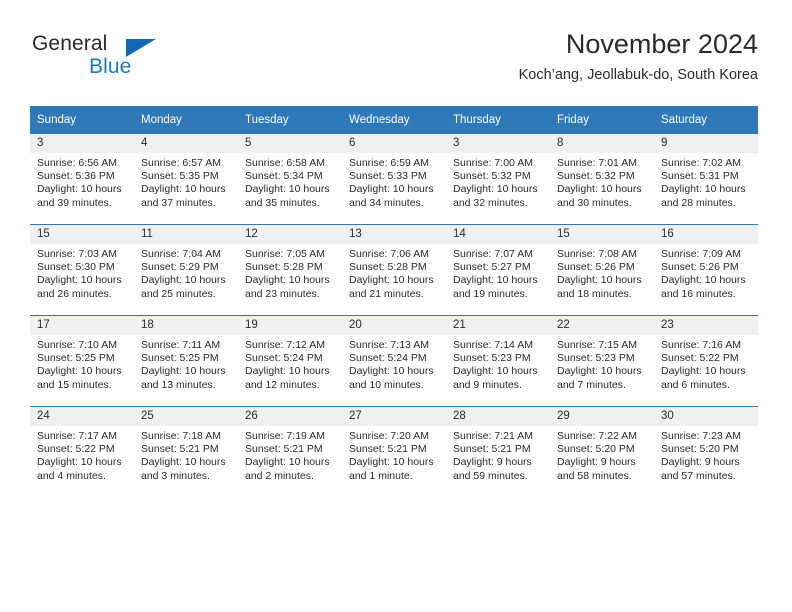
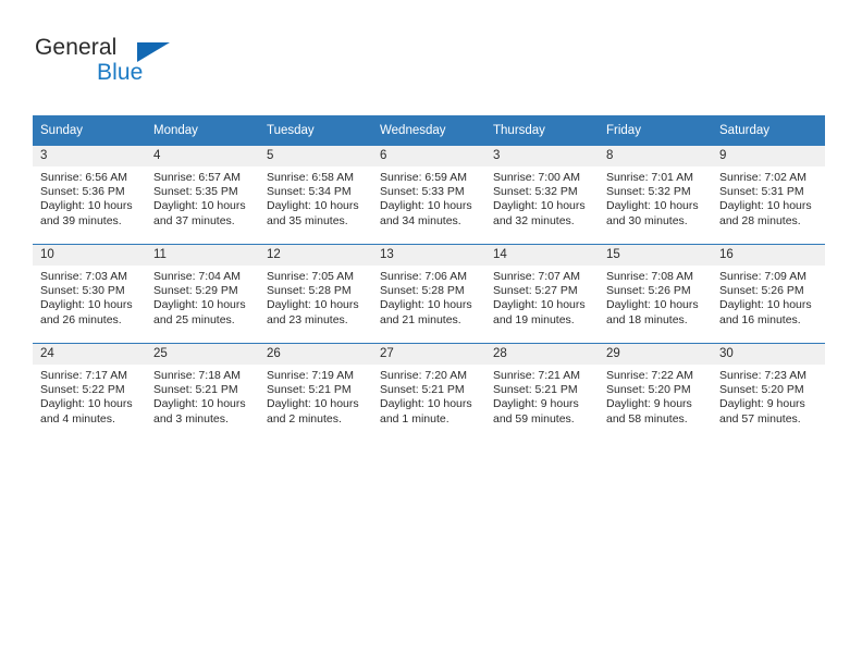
  General
  Blue
- November 2024
- Koch’ang, Jeollabuk-do, South Korea
  Sunday	Monday	Tuesday	Wednesday	Thursday	Friday	Saturday
  3Sunrise: 6:56 AMSunset: 5:36 PMDaylight: 10 hoursand 39 minutes.	4Sunrise: 6:57 AMSunset: 5:35 PMDaylight: 10 hoursand 37 minutes.	5Sunrise: 6:58 AMSunset: 5:34 PMDaylight: 10 hoursand 35 minutes.	6Sunrise: 6:59 AMSunset: 5:33 PMDaylight: 10 hoursand 34 minutes.	3Sunrise: 7:00 AMSunset: 5:32 PMDaylight: 10 hoursand 32 minutes.	8Sunrise: 7:01 AMSunset: 5:32 PMDaylight: 10 hoursand 30 minutes.	9Sunrise: 7:02 AMSunset: 5:31 PMDaylight: 10 hoursand 28 minutes.
- 15Sunrise: 7:03 AMSunset: 5:30 PMDaylight: 10 hoursand 26 minutes.	11Sunrise: 7:04 AMSunset: 5:29 PMDaylight: 10 hoursand 25 minutes.	12Sunrise: 7:05 AMSunset: 5:28 PMDaylight: 10 hoursand 23 minutes.	13Sunrise: 7:06 AMSunset: 5:28 PMDaylight: 10 hoursand 21 minutes.	14Sunrise: 7:07 AMSunset: 5:27 PMDaylight: 10 hoursand 19 minutes.	15Sunrise: 7:08 AMSunset: 5:26 PMDaylight: 10 hoursand 18 minutes.	16Sunrise: 7:09 AMSunset: 5:26 PMDaylight: 10 hoursand 16 minutes.
+ 10Sunrise: 7:03 AMSunset: 5:30 PMDaylight: 10 hoursand 26 minutes.	11Sunrise: 7:04 AMSunset: 5:29 PMDaylight: 10 hoursand 25 minutes.	12Sunrise: 7:05 AMSunset: 5:28 PMDaylight: 10 hoursand 23 minutes.	13Sunrise: 7:06 AMSunset: 5:28 PMDaylight: 10 hoursand 21 minutes.	14Sunrise: 7:07 AMSunset: 5:27 PMDaylight: 10 hoursand 19 minutes.	15Sunrise: 7:08 AMSunset: 5:26 PMDaylight: 10 hoursand 18 minutes.	16Sunrise: 7:09 AMSunset: 5:26 PMDaylight: 10 hoursand 16 minutes.
- 17Sunrise: 7:10 AMSunset: 5:25 PMDaylight: 10 hoursand 15 minutes.	18Sunrise: 7:11 AMSunset: 5:25 PMDaylight: 10 hoursand 13 minutes.	19Sunrise: 7:12 AMSunset: 5:24 PMDaylight: 10 hoursand 12 minutes.	20Sunrise: 7:13 AMSunset: 5:24 PMDaylight: 10 hoursand 10 minutes.	21Sunrise: 7:14 AMSunset: 5:23 PMDaylight: 10 hoursand 9 minutes.	22Sunrise: 7:15 AMSunset: 5:23 PMDaylight: 10 hoursand 7 minutes.	23Sunrise: 7:16 AMSunset: 5:22 PMDaylight: 10 hoursand 6 minutes.
  24Sunrise: 7:17 AMSunset: 5:22 PMDaylight: 10 hoursand 4 minutes.	25Sunrise: 7:18 AMSunset: 5:21 PMDaylight: 10 hoursand 3 minutes.	26Sunrise: 7:19 AMSunset: 5:21 PMDaylight: 10 hoursand 2 minutes.	27Sunrise: 7:20 AMSunset: 5:21 PMDaylight: 10 hoursand 1 minute.	28Sunrise: 7:21 AMSunset: 5:21 PMDaylight: 9 hoursand 59 minutes.	29Sunrise: 7:22 AMSunset: 5:20 PMDaylight: 9 hoursand 58 minutes.	30Sunrise: 7:23 AMSunset: 5:20 PMDaylight: 9 hoursand 57 minutes.
